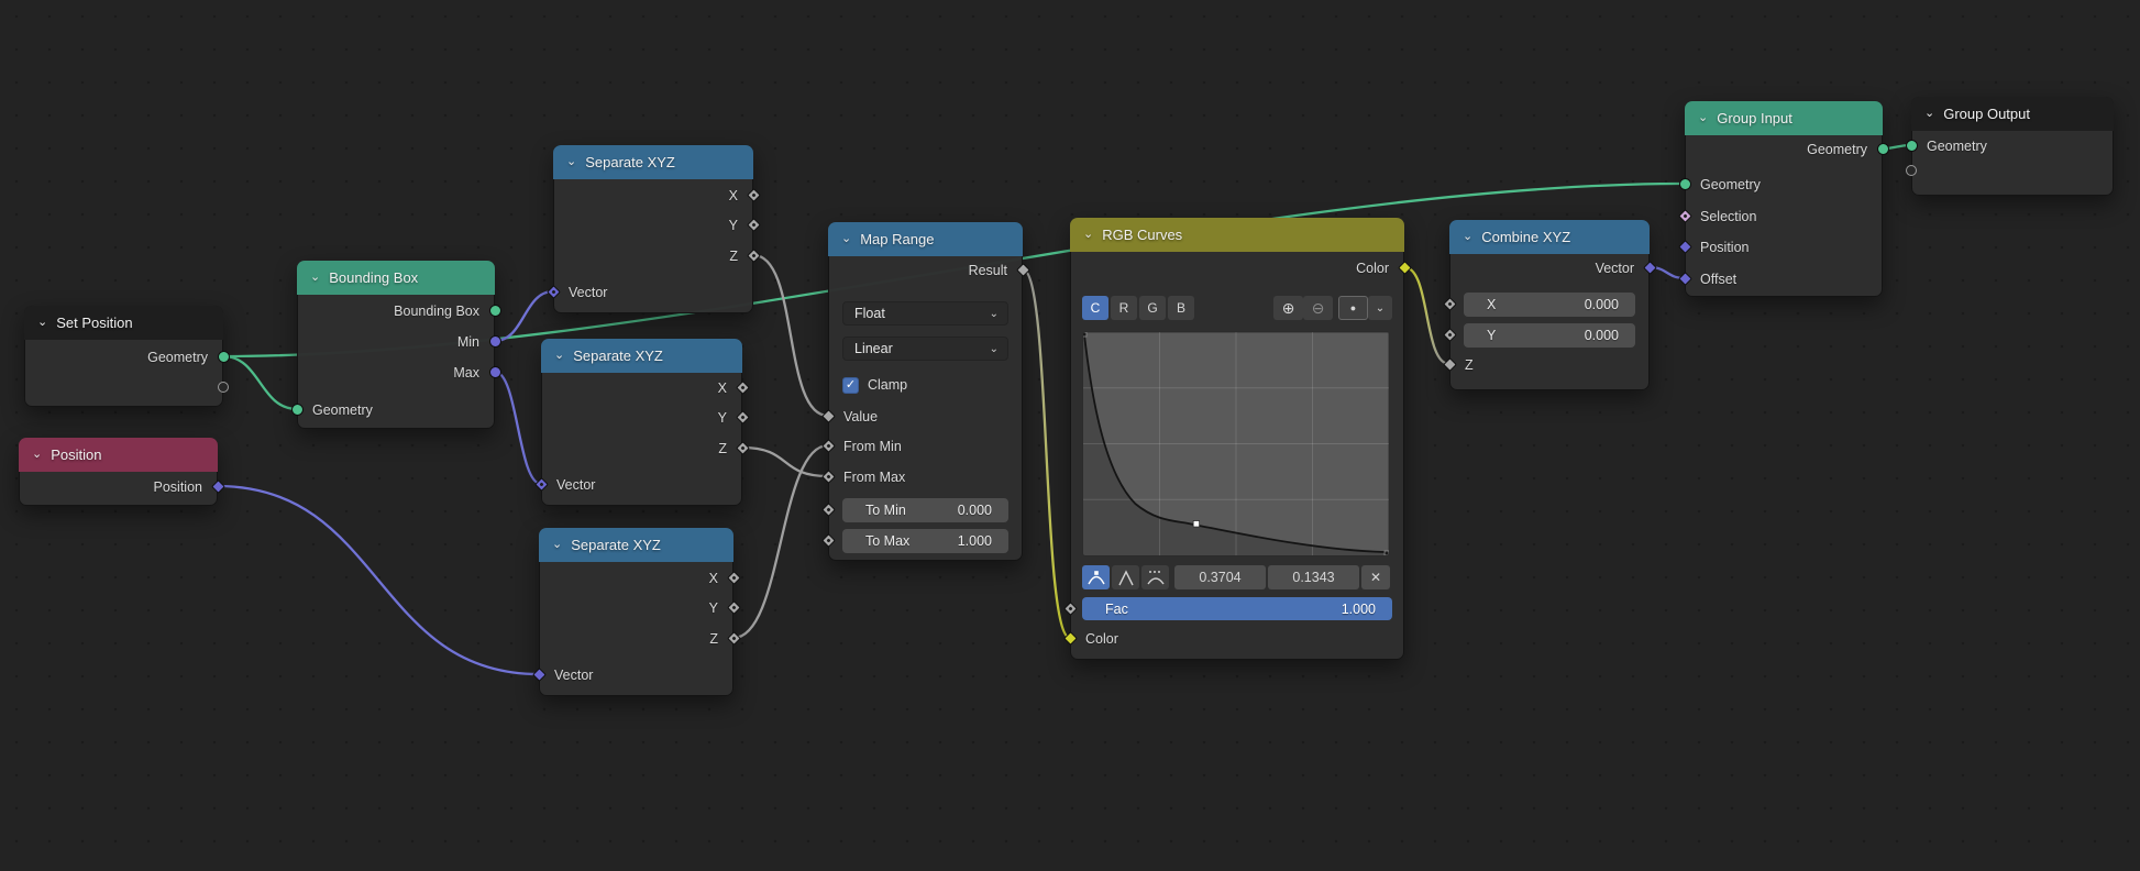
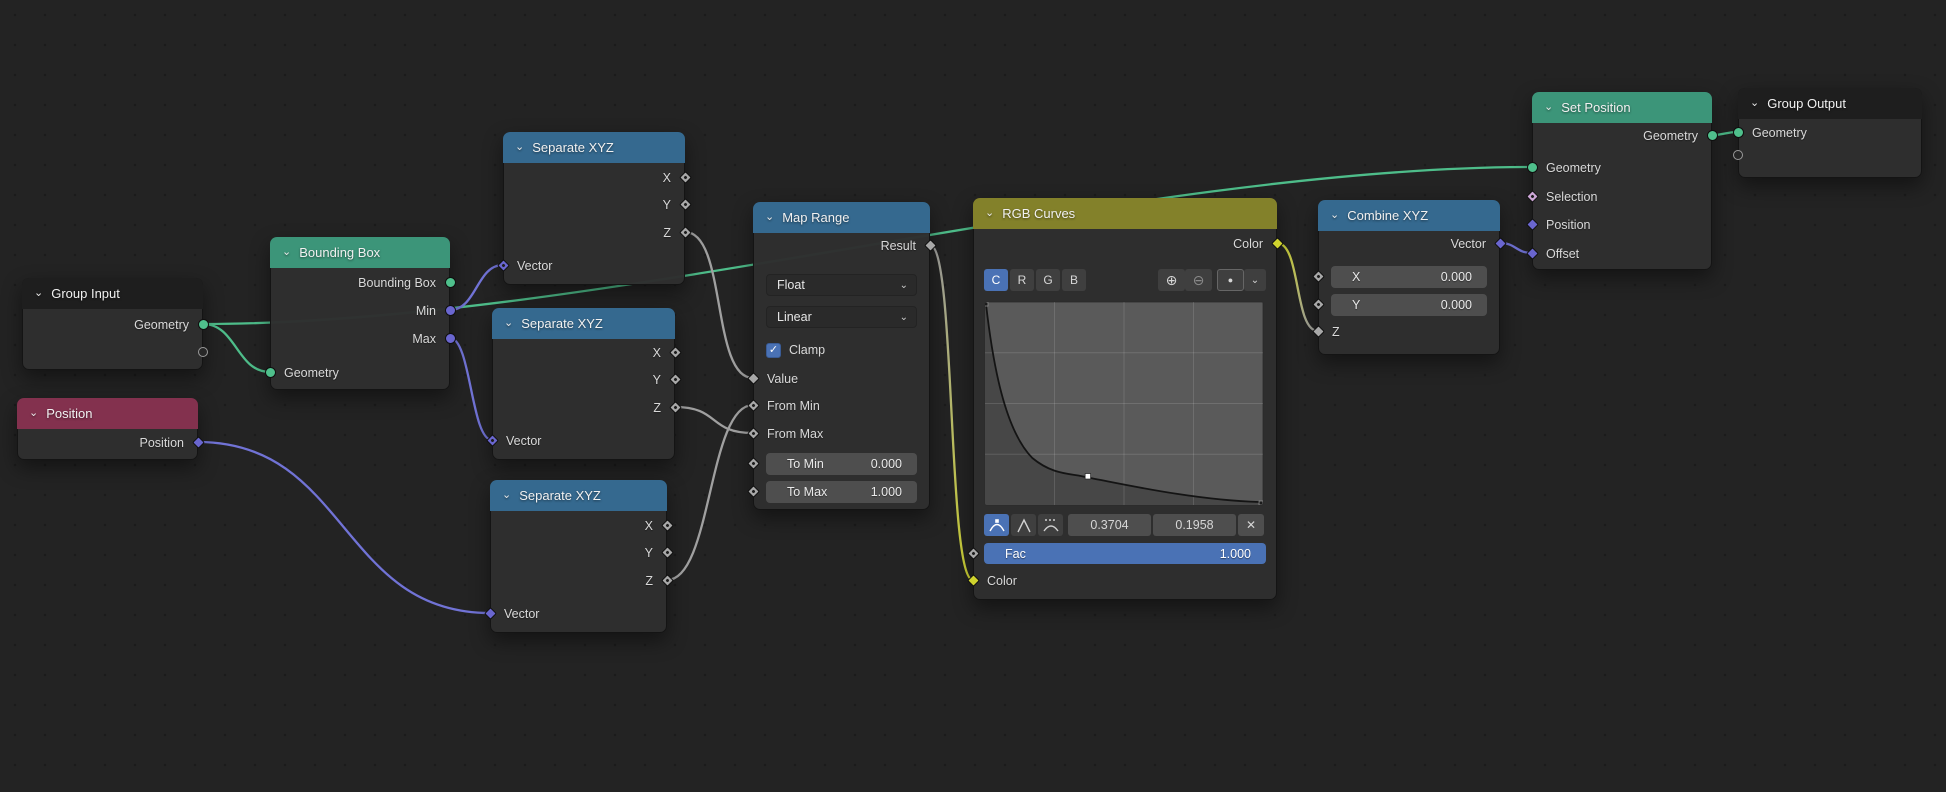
  ⌄
- Set Position
+ Group Input
  Geometry
  ⌄
  Position
  Position
  ⌄
  Bounding Box
  Bounding Box
  Min
  Max
  Geometry
  ⌄
  Separate XYZ
  X
  Y
  Z
  Vector
  ⌄
  Separate XYZ
  X
  Y
  Z
  Vector
  ⌄
  Separate XYZ
  X
  Y
  Z
  Vector
  ⌄
  Map Range
  Result
  Float
  ⌄
  Linear
  ⌄
  ✓
  Clamp
  Value
  From Min
  From Max
  To Min
  0.000
  To Max
  1.000
  ⌄
  RGB Curves
  Color
  C
  R
  G
  B
  ⊕
  ⊖
  ●
  ⌄
  0.3704
- 0.1343
+ 0.1958
  ✕
  Fac
  1.000
  Color
  ⌄
  Combine XYZ
  Vector
  X
  0.000
  Y
  0.000
  Z
  ⌄
- Group Input
+ Set Position
  Geometry
  Geometry
  Selection
  Position
  Offset
  ⌄
  Group Output
  Geometry
